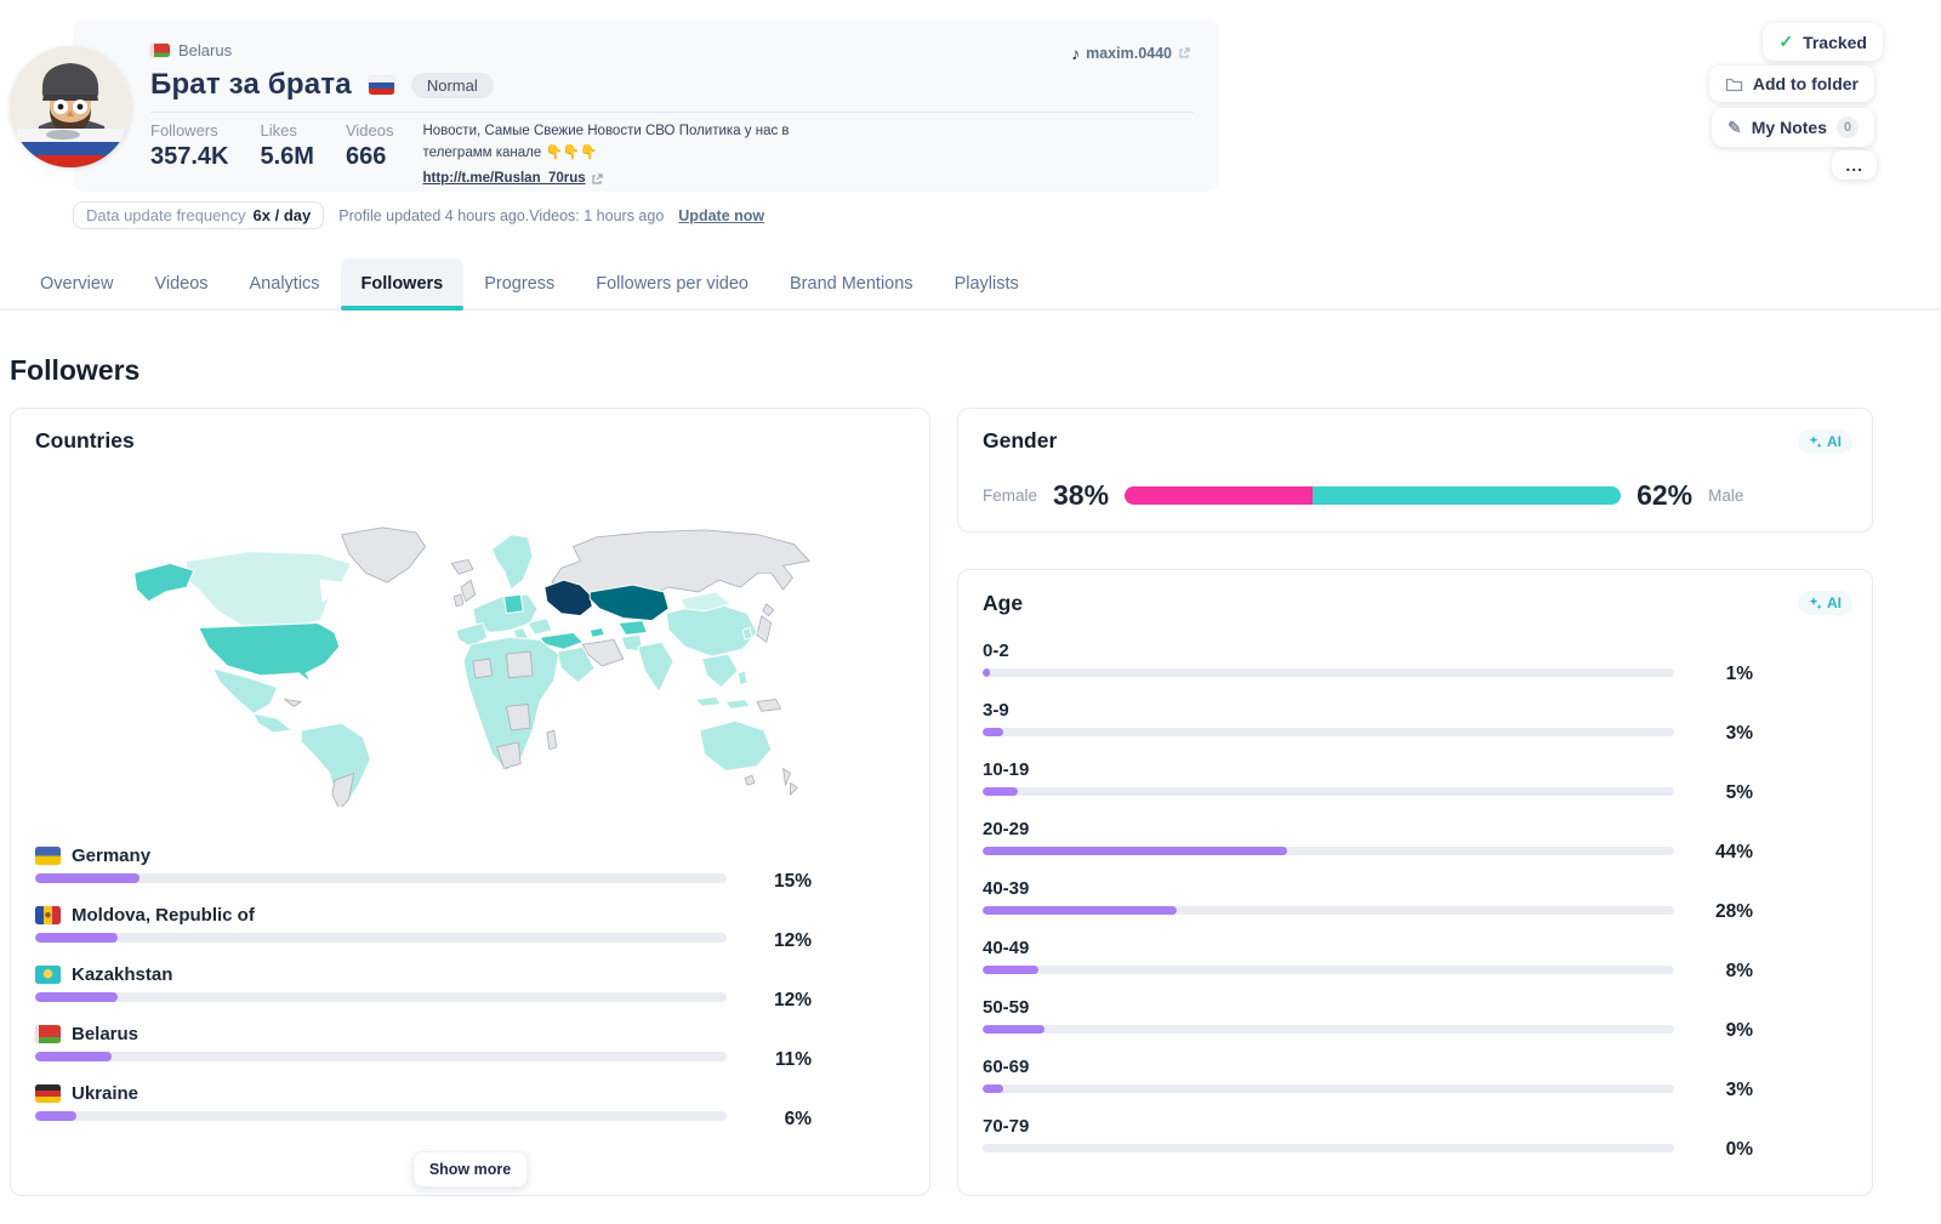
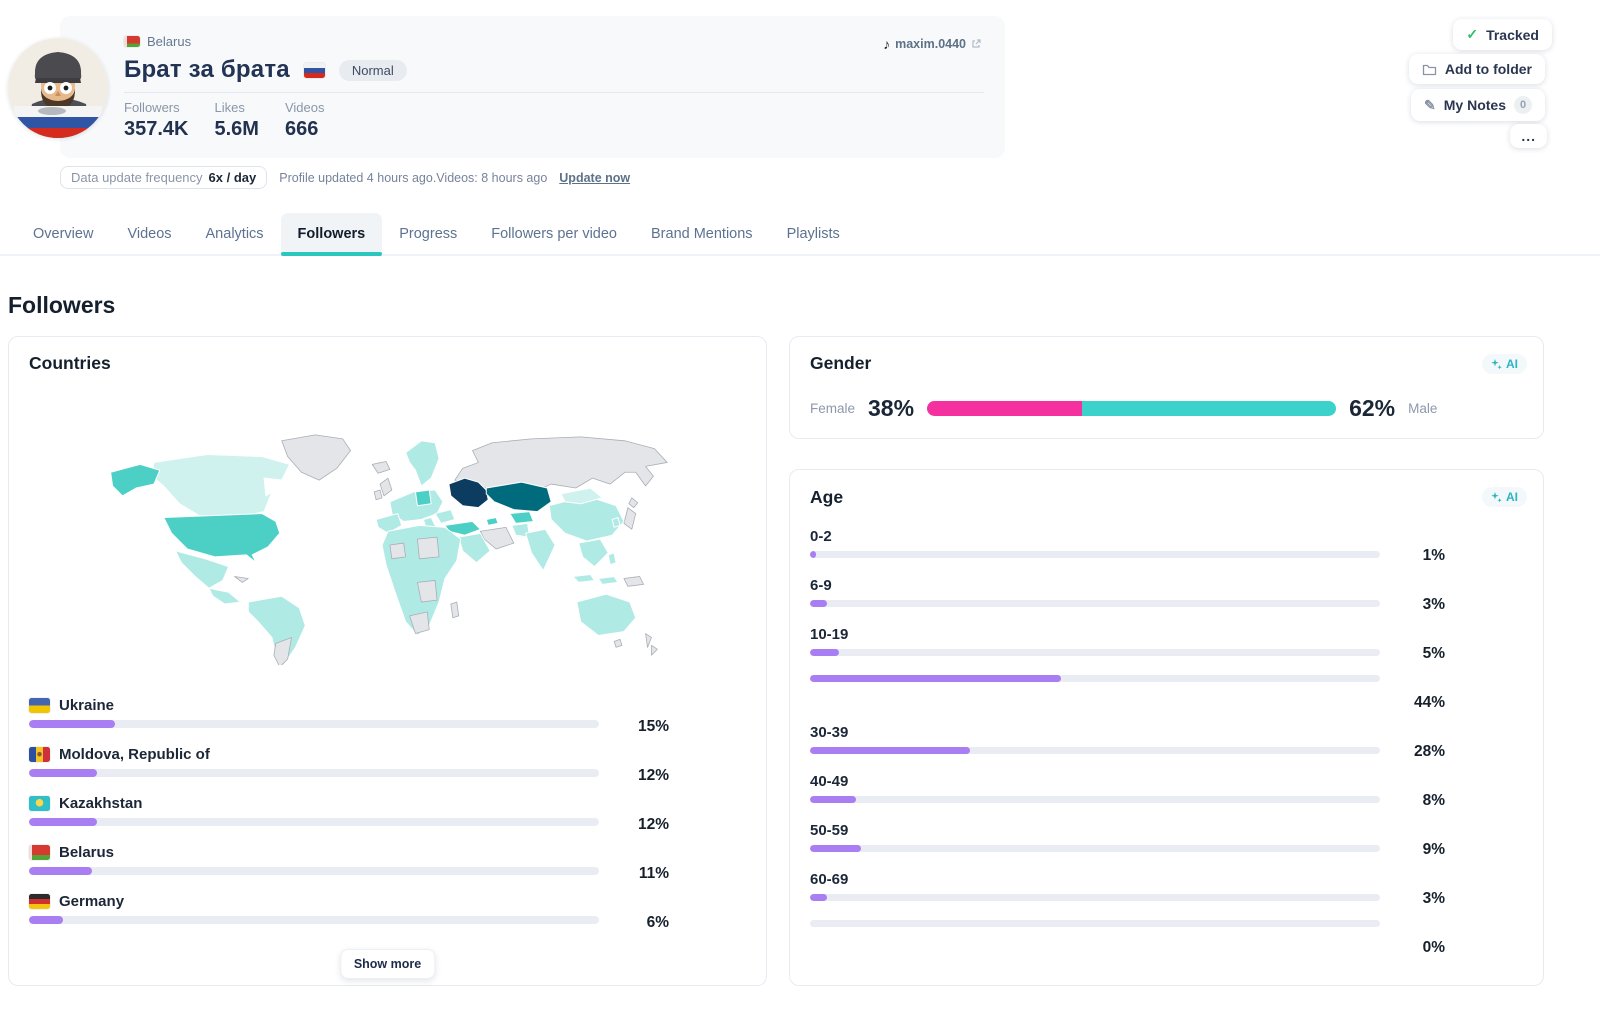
  Belarus
  Брат за брата
  Normal
  Followers
  357.4K
  Likes
  5.6M
  Videos
  666
- Новости, Самые Свежие Новости СВО Политика у нас в
- телеграмм канале 👇👇👇
- http://t.me/Ruslan_70rus
  ♪
  maxim.0440
  ✓
  Tracked
  Add to folder
  ✎
  My Notes
  0
  ...
  Data update frequency
  6x / day
- Profile updated 4 hours ago.Videos: 1 hours ago
+ Profile updated 4 hours ago.Videos: 8 hours ago
  Update now
  Overview
  Videos
  Analytics
  Followers
  Progress
  Followers per video
  Brand Mentions
  Playlists
  Followers
  Countries
- Germany
+ Ukraine
  15%
  Moldova, Republic of
  12%
  Kazakhstan
  12%
  Belarus
  11%
- Ukraine
+ Germany
  6%
  Show more
  Gender
  AI
  Female
  38%
  62%
  Male
  Age
  AI
  0-2
  1%
- 3-9
+ 6-9
  3%
  10-19
  5%
- 20-29
  44%
- 40-39
+ 30-39
  28%
  40-49
  8%
  50-59
  9%
  60-69
  3%
- 70-79
  0%
